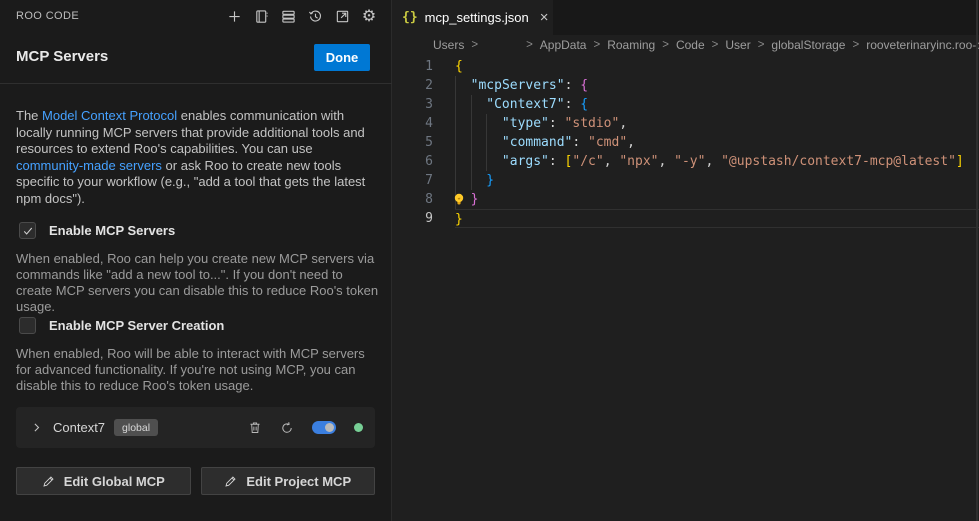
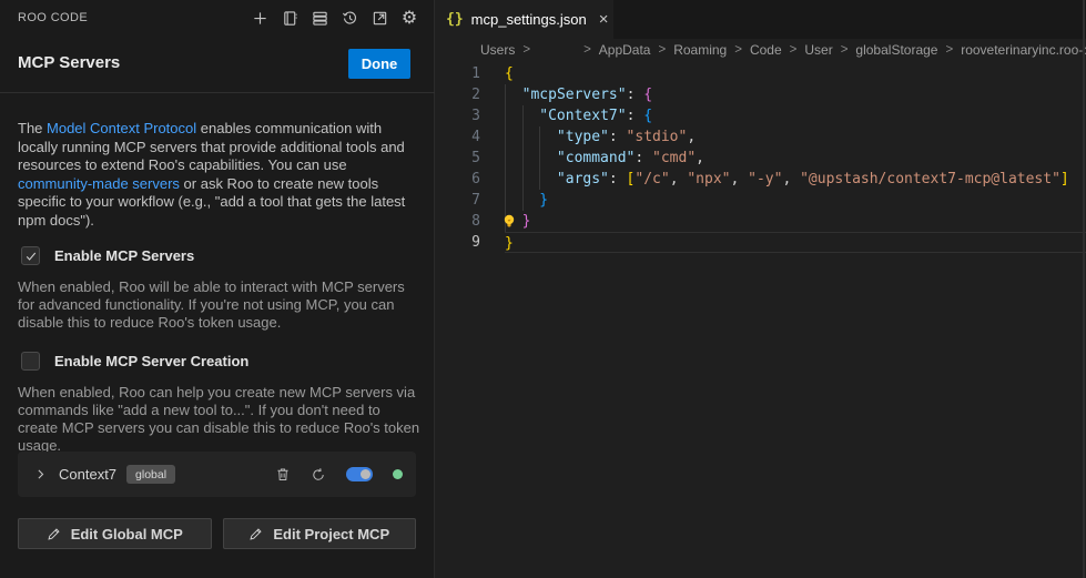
  ROO CODE
  ⚙
  MCP Servers
  Done
  The Model Context Protocol enables communication with locally running MCP servers that provide additional tools and resources to extend Roo's capabilities. You can use community-made servers or ask Roo to create new tools specific to your workflow (e.g., "add a tool that gets the latest npm docs").
  Enable MCP Servers
- When enabled, Roo can help you create new MCP servers via commands like "add a new tool to...". If you don't need to create MCP servers you can disable this to reduce Roo's token usage.
+ When enabled, Roo will be able to interact with MCP servers for advanced functionality. If you're not using MCP, you can disable this to reduce Roo's token usage.
  Enable MCP Server Creation
- When enabled, Roo will be able to interact with MCP servers for advanced functionality. If you're not using MCP, you can disable this to reduce Roo's token usage.
+ When enabled, Roo can help you create new MCP servers via commands like "add a new tool to...". If you don't need to create MCP servers you can disable this to reduce Roo's token usage.
  Context7
  global
  Edit Global MCP
  Edit Project MCP
  {}
  mcp_settings.json
  ×
  Users
  >
  >
  AppData
  >
  Roaming
  >
  Code
  >
  User
  >
  globalStorage
  >
  rooveterinaryinc.roo-
  1
  {
  2
  "mcpServers": {
  3
  "Context7": {
  4
  "type": "stdio",
  5
  "command": "cmd",
  6
  "args": ["/c", "npx", "-y", "@upstash/context7-mcp@latest"]
  7
  }
  8
  }
  9
  }
